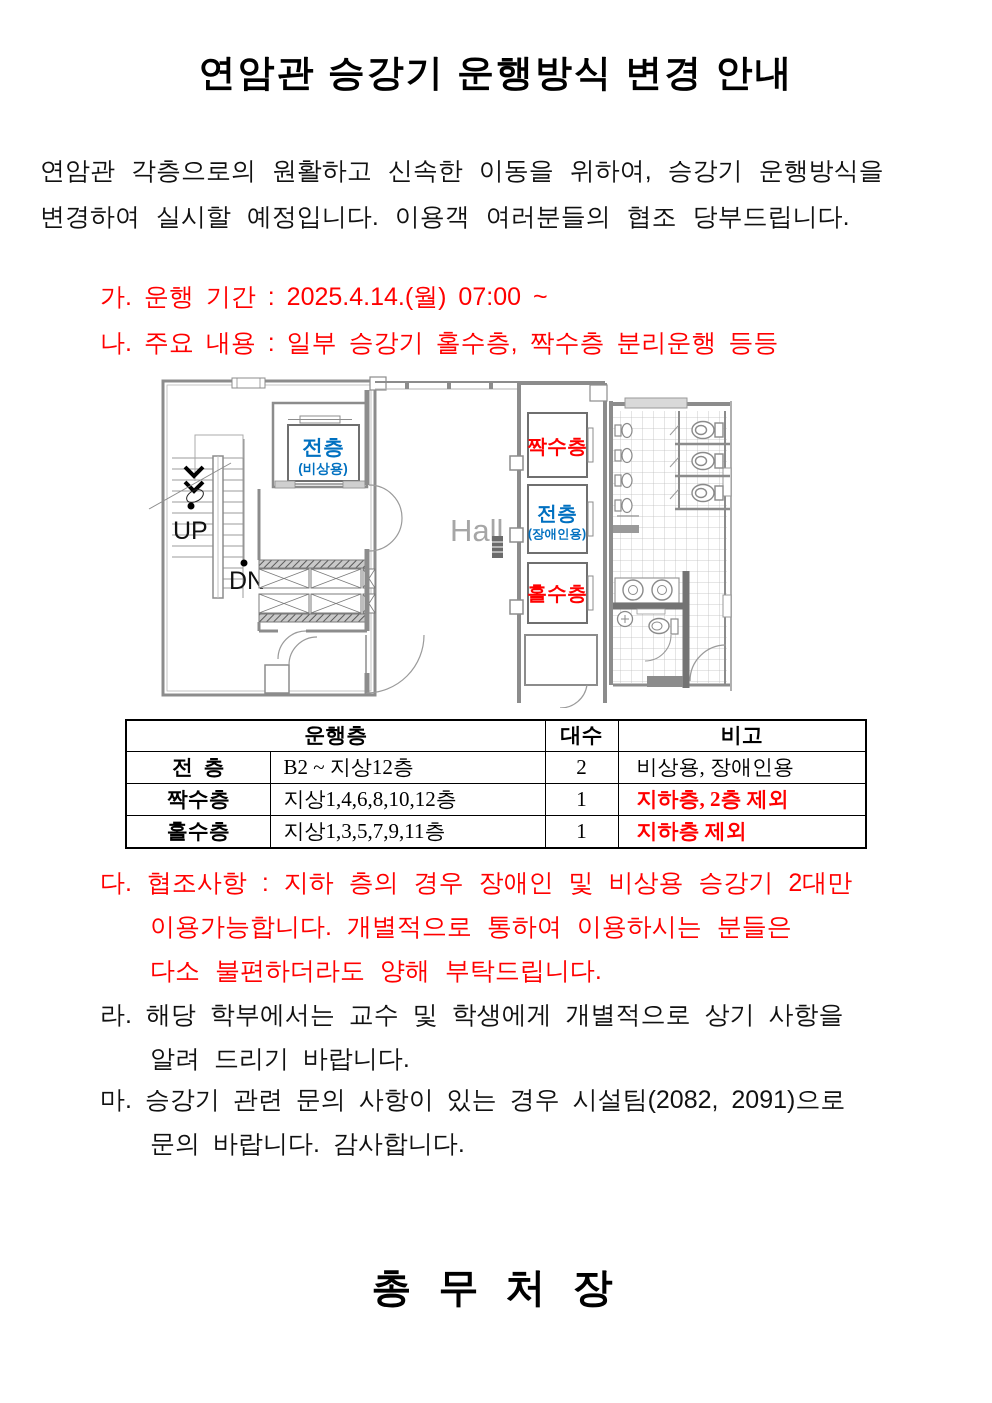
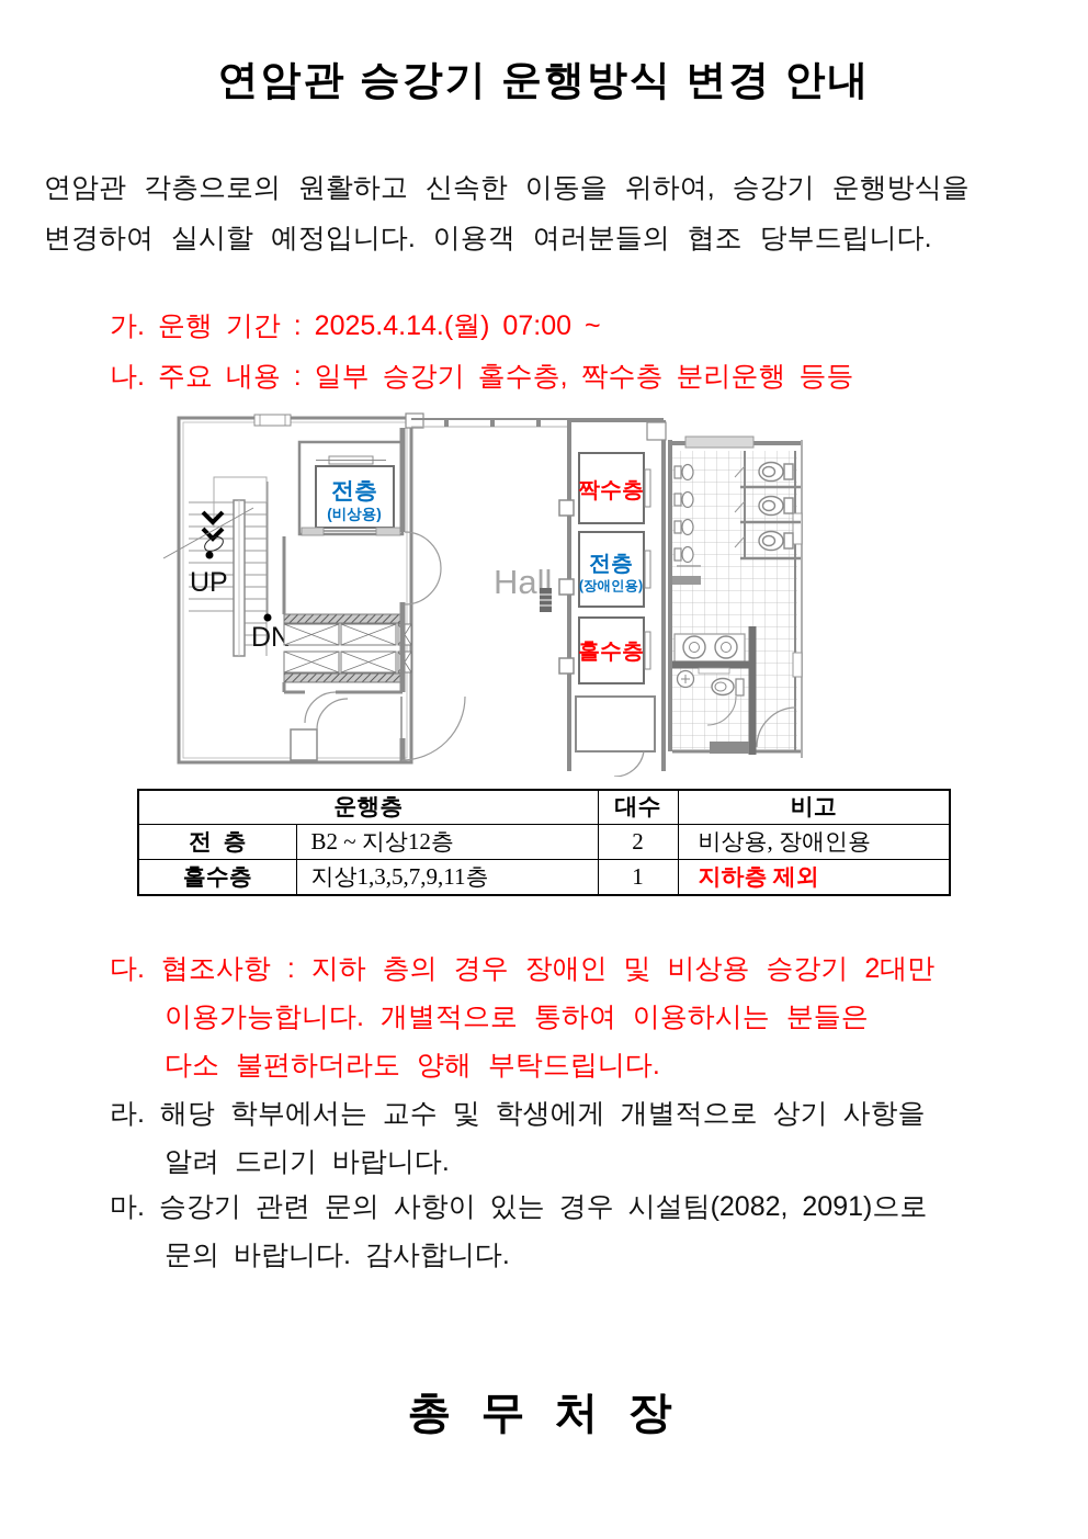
  연암관 승강기 운행방식 변경 안내
  연암관 각층으로의 원활하고 신속한 이동을 위하여, 승강기 운행방식을
  변경하여 실시할 예정입니다. 이용객 여러분들의 협조 당부드립니다.
  가. 운행 기간 : 2025.4.14.(월) 07:00 ~
  나. 주요 내용 : 일부 승강기 홀수층, 짝수층 분리운행 등등
  UP
  DN
  전층
  (비상용)
  Hall
  짝수층
  전층
  (장애인용)
  홀수층
  운행층	대수	비고
  전 층	B2 ~ 지상12층	2	비상용, 장애인용
- 짝수층	지상1,4,6,8,10,12층	1	지하층, 2층 제외
  홀수층	지상1,3,5,7,9,11층	1	지하층 제외
  다. 협조사항 : 지하 층의 경우 장애인 및 비상용 승강기 2대만
  이용가능합니다. 개별적으로 통하여 이용하시는 분들은
  다소 불편하더라도 양해 부탁드립니다.
  라. 해당 학부에서는 교수 및 학생에게 개별적으로 상기 사항을
  알려 드리기 바랍니다.
  마. 승강기 관련 문의 사항이 있는 경우 시설팀(2082, 2091)으로
  문의 바랍니다. 감사합니다.
  총 무 처 장
